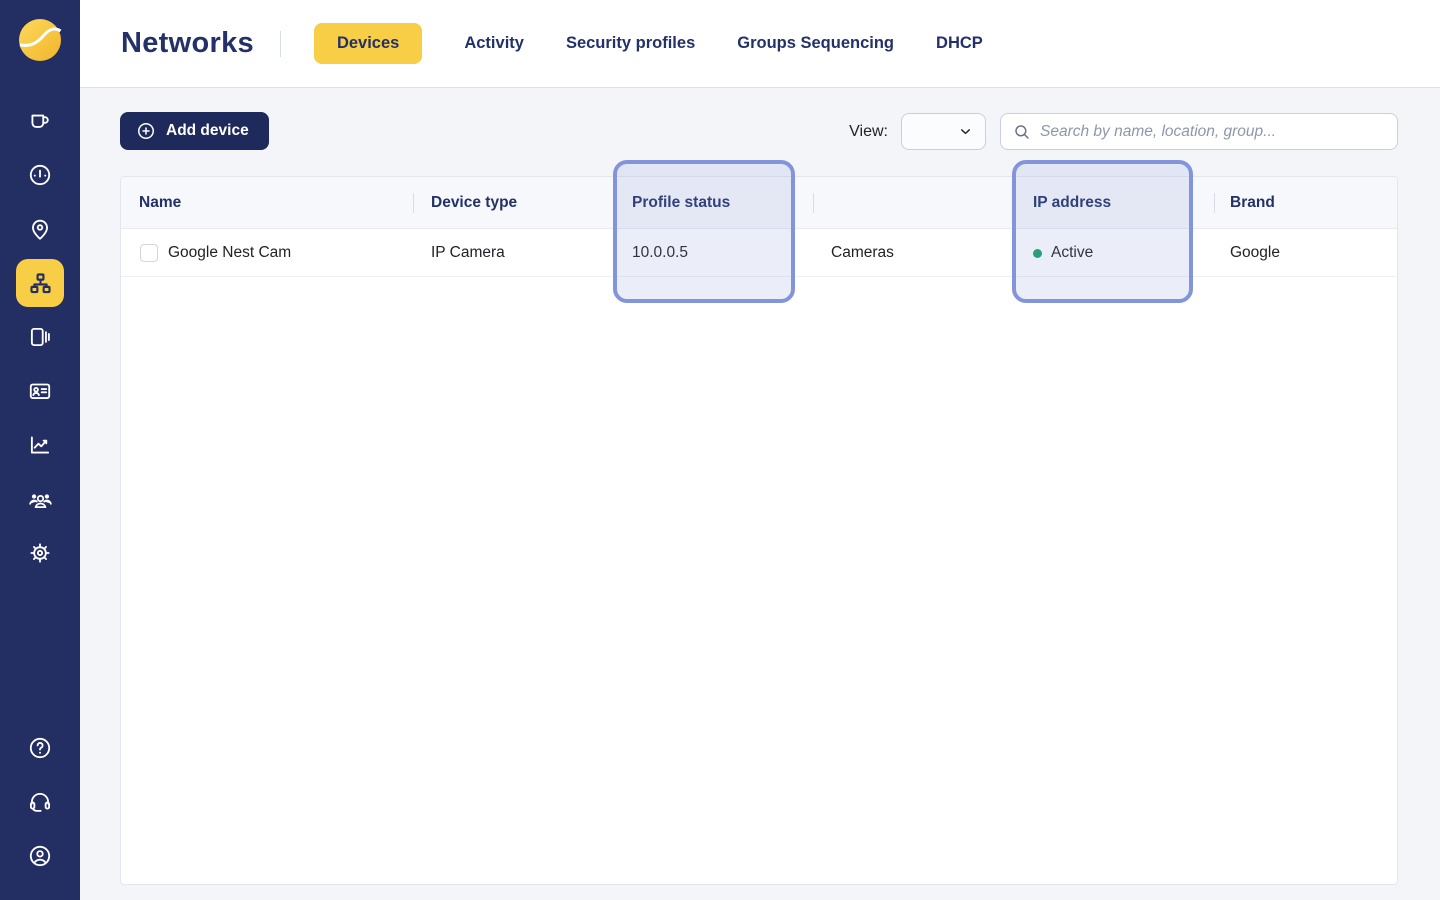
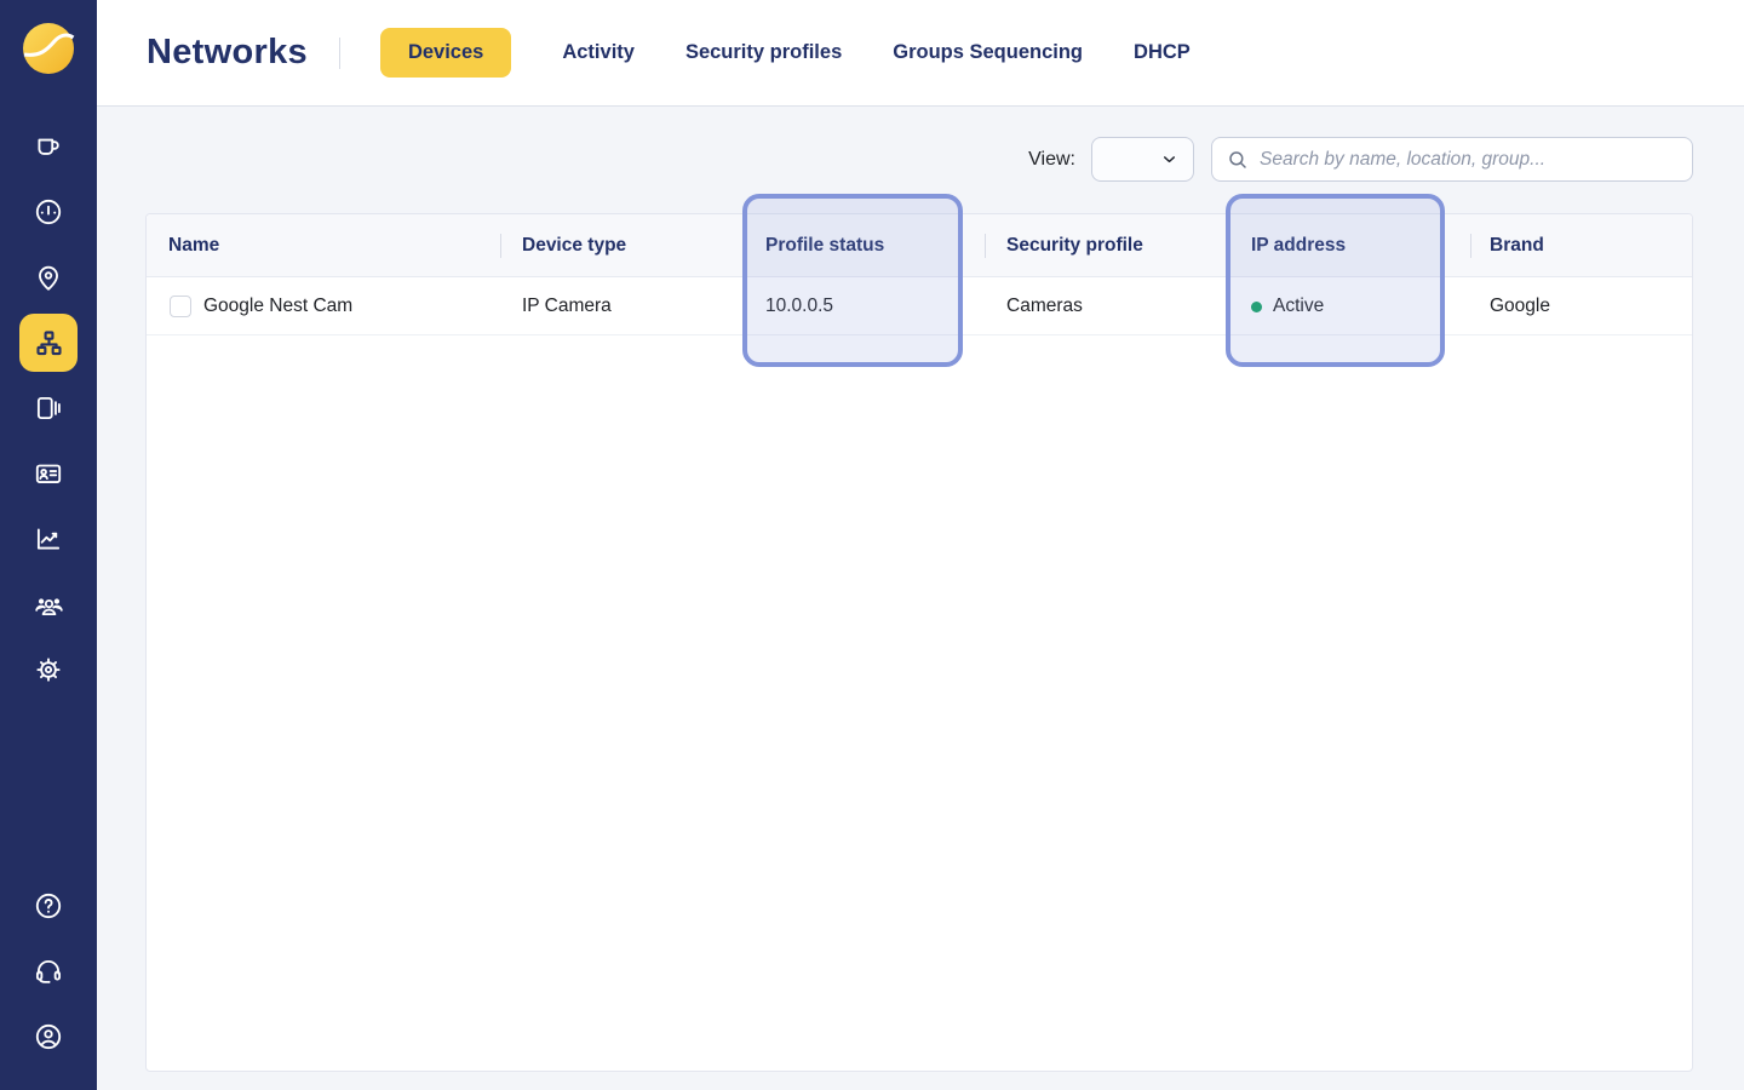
  Networks
  Devices
  Activity
  Security profiles
  Groups Sequencing
  DHCP
- Add device
  View:
  Search by name, location, group...
  Name
  Device type
  Profile status
+ Security profile
  IP address
  Brand
  Google Nest Cam
  IP Camera
  10.0.0.5
  Cameras
  Active
  Google
